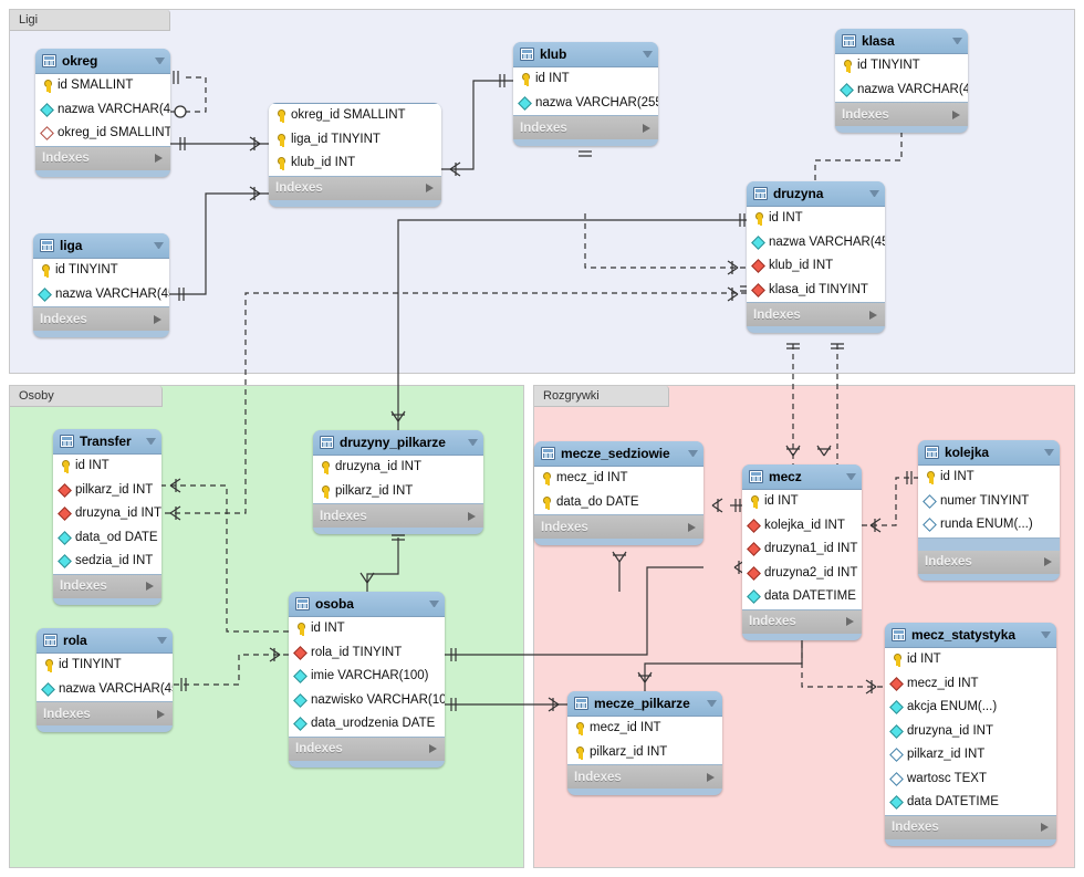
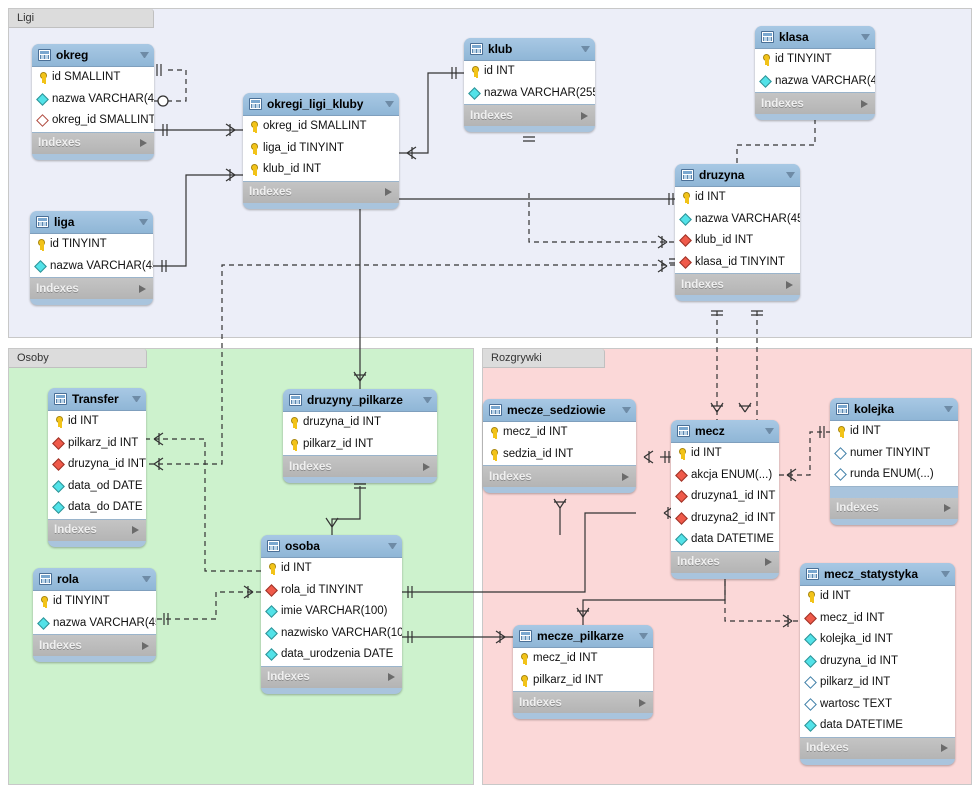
  Ligi
  Osoby
  Rozgrywki
  okreg
  id SMALLINT
  nazwa VARCHAR(4
  okreg_id SMALLINT
  Indexes
+ okregi_ligi_kluby
  okreg_id SMALLINT
  liga_id TINYINT
  klub_id INT
  Indexes
  klub
  id INT
  nazwa VARCHAR(25
  Indexes
  klasa
  id TINYINT
  nazwa VARCHAR(4
  Indexes
  liga
  id TINYINT
  nazwa VARCHAR(4
  Indexes
  druzyna
  id INT
  nazwa VARCHAR(4
  klub_id INT
  klasa_id TINYINT
  Indexes
  Transfer
  id INT
  pilkarz_id INT
  druzyna_id INT
  data_od DATE
- sedzia_id INT
+ data_do DATE
  Indexes
  druzyny_pilkarze
  druzyna_id INT
  pilkarz_id INT
  Indexes
  mecze_sedziowie
  mecz_id INT
- data_do DATE
+ sedzia_id INT
  Indexes
  mecz
  id INT
- kolejka_id INT
+ akcja ENUM(...)
  druzyna1_id INT
  druzyna2_id INT
  data DATETIME
  Indexes
  kolejka
  id INT
  numer TINYINT
  runda ENUM(...)
  Indexes
  osoba
  id INT
  rola_id TINYINT
  imie VARCHAR(100)
  nazwisko VARCHAR(10
  data_urodzenia DATE
  Indexes
  rola
  id TINYINT
  nazwa VARCHAR(4
  Indexes
  mecze_pilkarze
  mecz_id INT
  pilkarz_id INT
  Indexes
  mecz_statystyka
  id INT
  mecz_id INT
- akcja ENUM(...)
+ kolejka_id INT
  druzyna_id INT
  pilkarz_id INT
  wartosc TEXT
  data DATETIME
  Indexes
